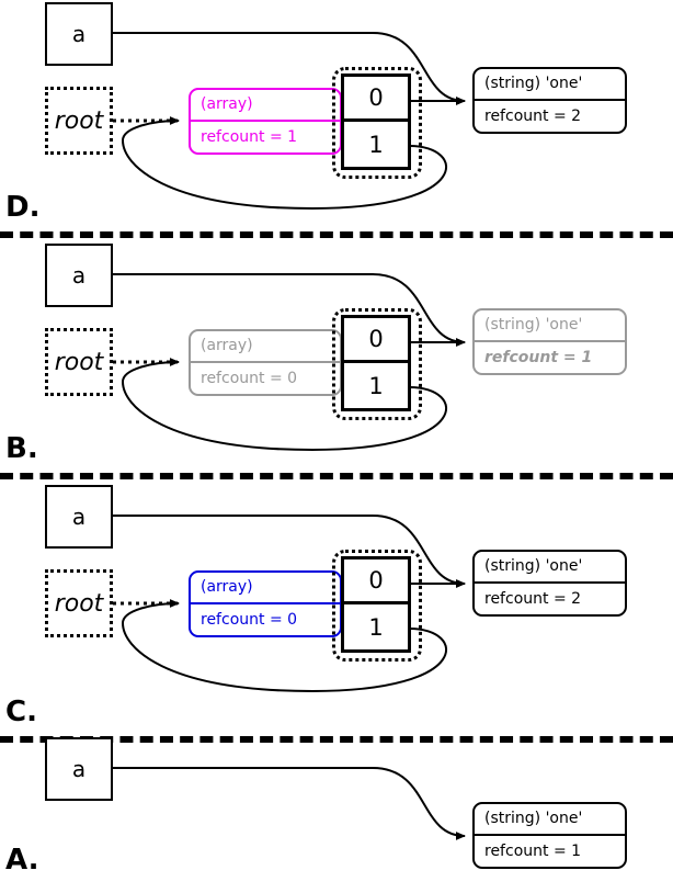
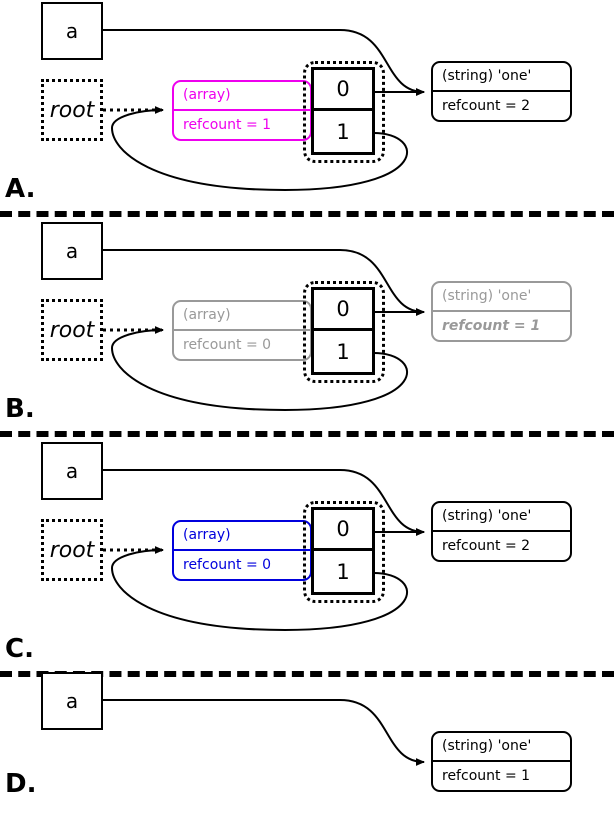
  a
  root
  (array)
  refcount = 1
  0
  1
  (string) 'one'
  refcount = 2
- D.
+ A.
  a
  root
  (array)
  refcount = 0
  0
  1
  (string) 'one'
  refcount = 1
  B.
  a
  root
  (array)
  refcount = 0
  0
  1
  (string) 'one'
  refcount = 2
  C.
  a
  (string) 'one'
  refcount = 1
- A.
+ D.
